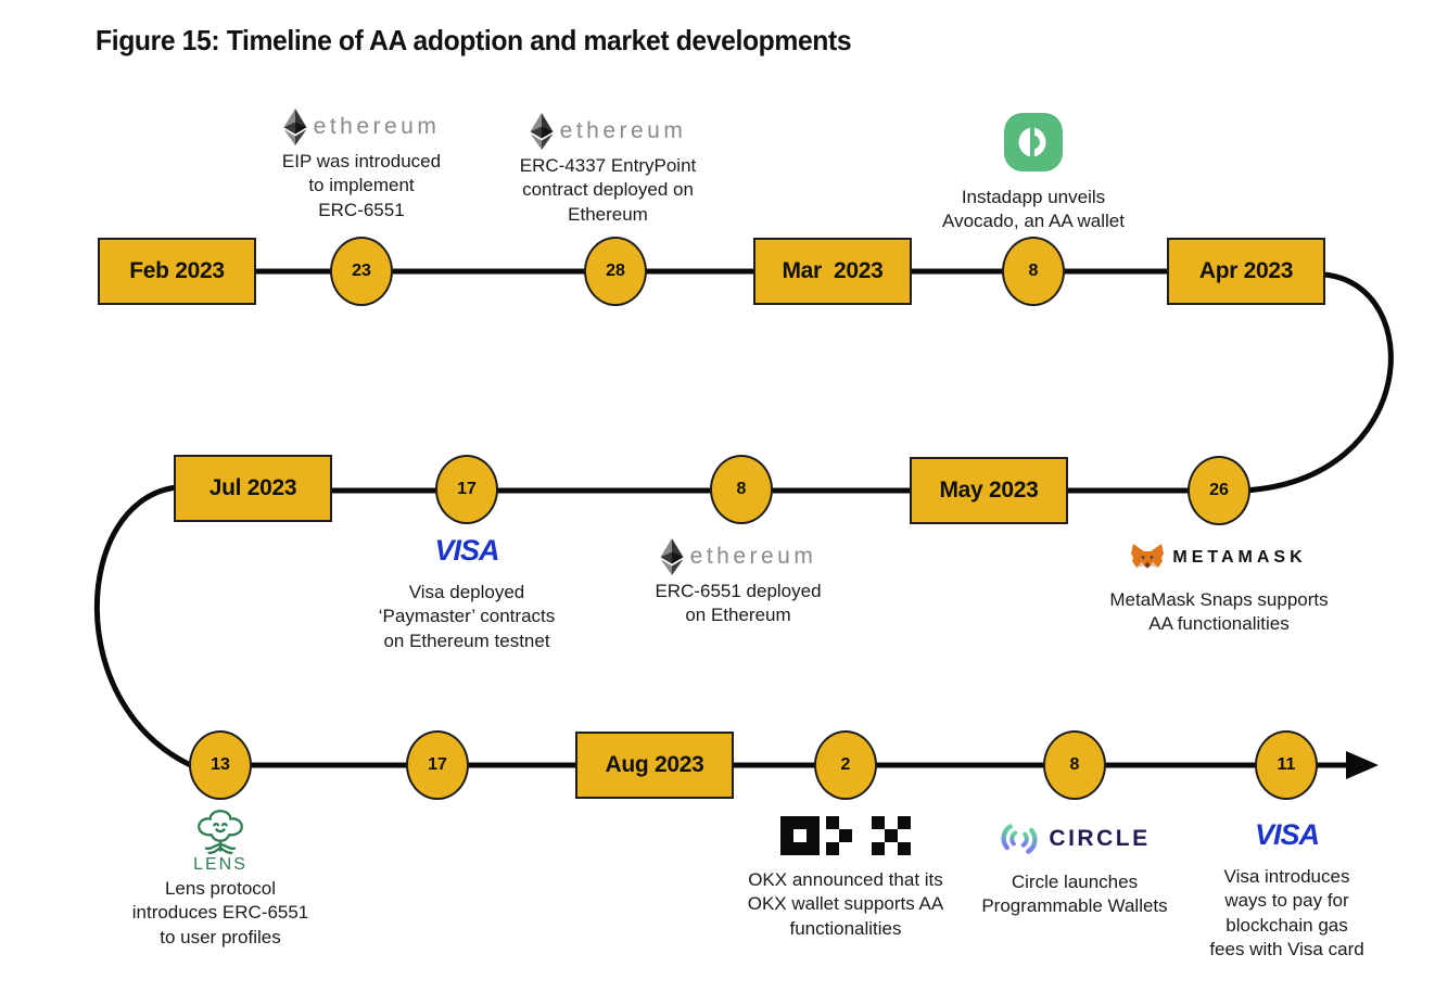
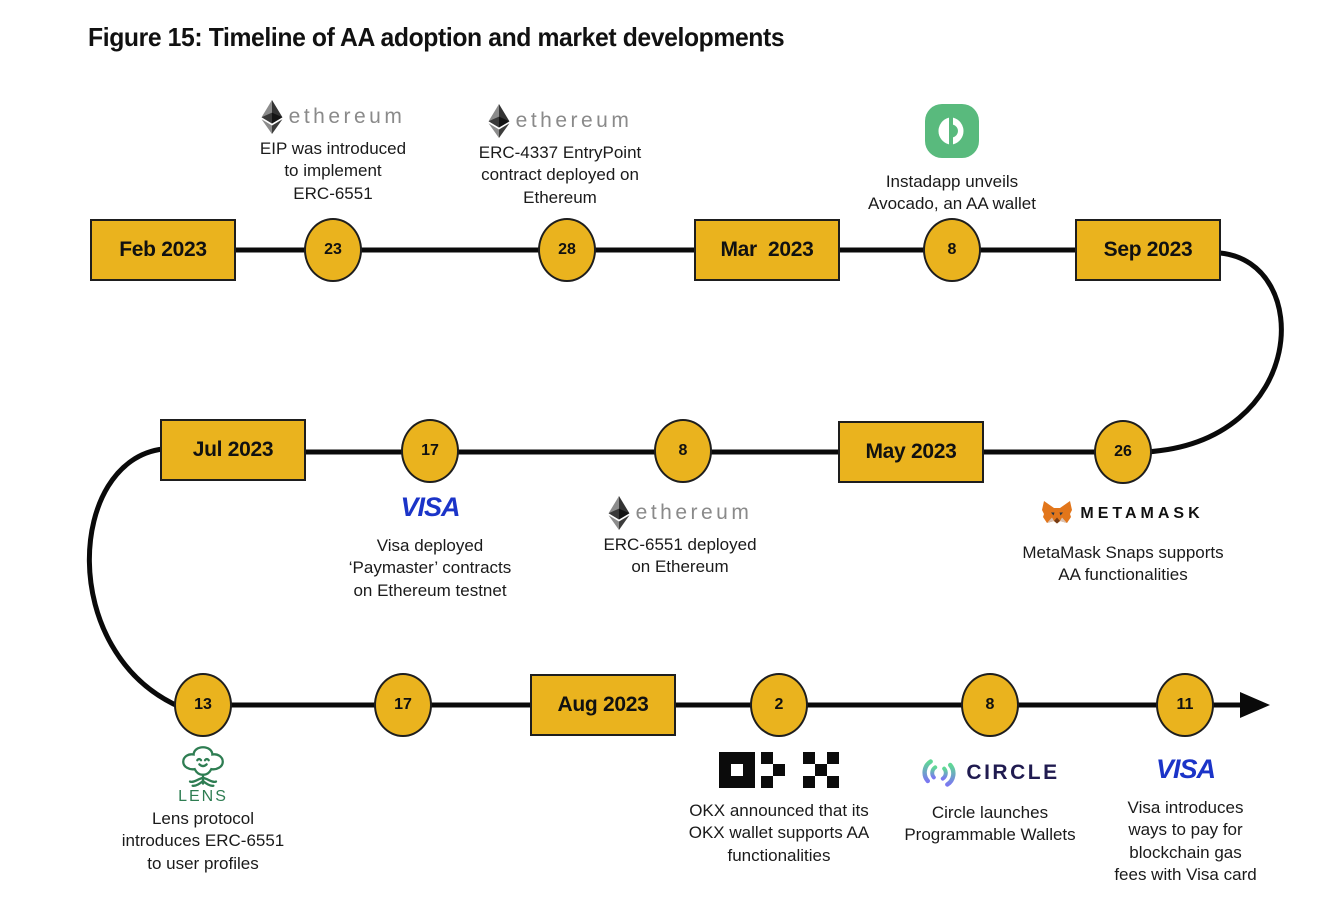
  Figure 15: Timeline of AA adoption and market developments
  Feb 2023
  Mar 2023
- Apr 2023
+ Sep 2023
  May 2023
  Jul 2023
  Aug 2023
  23
  28
  8
  26
  8
  17
  13
  17
  2
  8
  11
  ethereum
  EIP was introduced
  to implement
  ERC-6551
  ethereum
  ERC-4337 EntryPoint
  contract deployed on
  Ethereum
  Instadapp unveils
  Avocado, an AA wallet
  VISA
  Visa deployed
  ‘Paymaster’ contracts
  on Ethereum testnet
  ethereum
  ERC-6551 deployed
  on Ethereum
  METAMASK
  MetaMask Snaps supports
  AA functionalities
  LENS
  Lens protocol
  introduces ERC-6551
  to user profiles
  OKX announced that its
  OKX wallet supports AA
  functionalities
  CIRCLE
  Circle launches
  Programmable Wallets
  VISA
  Visa introduces
  ways to pay for
  blockchain gas
  fees with Visa card
